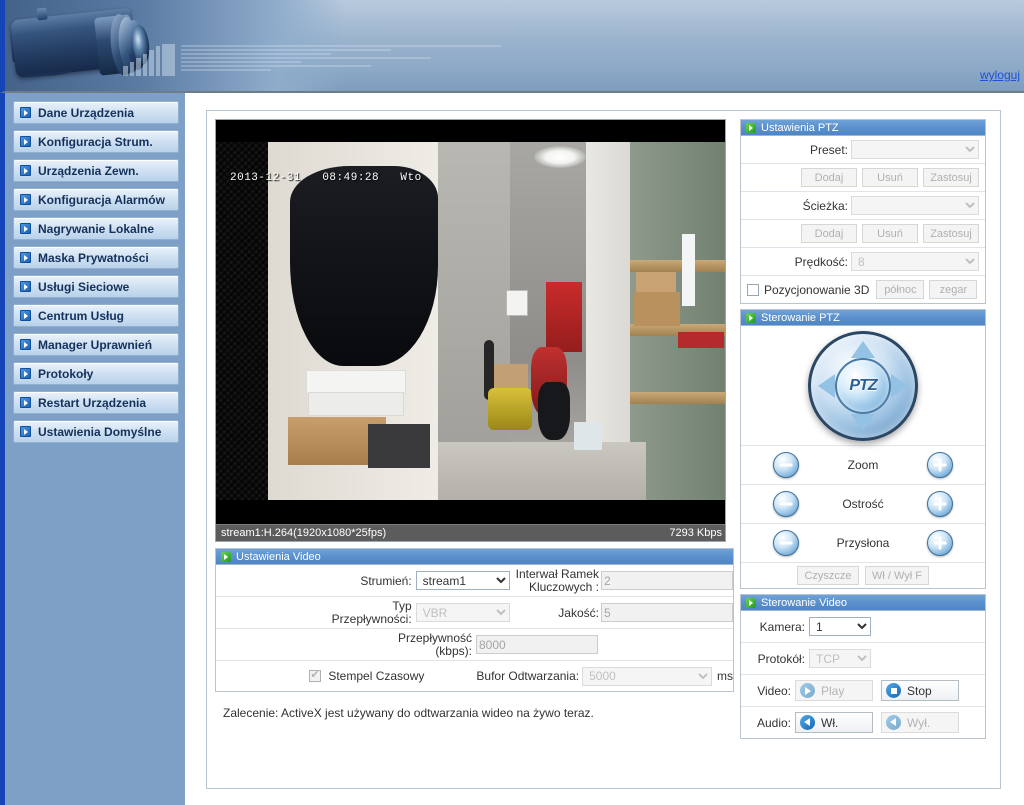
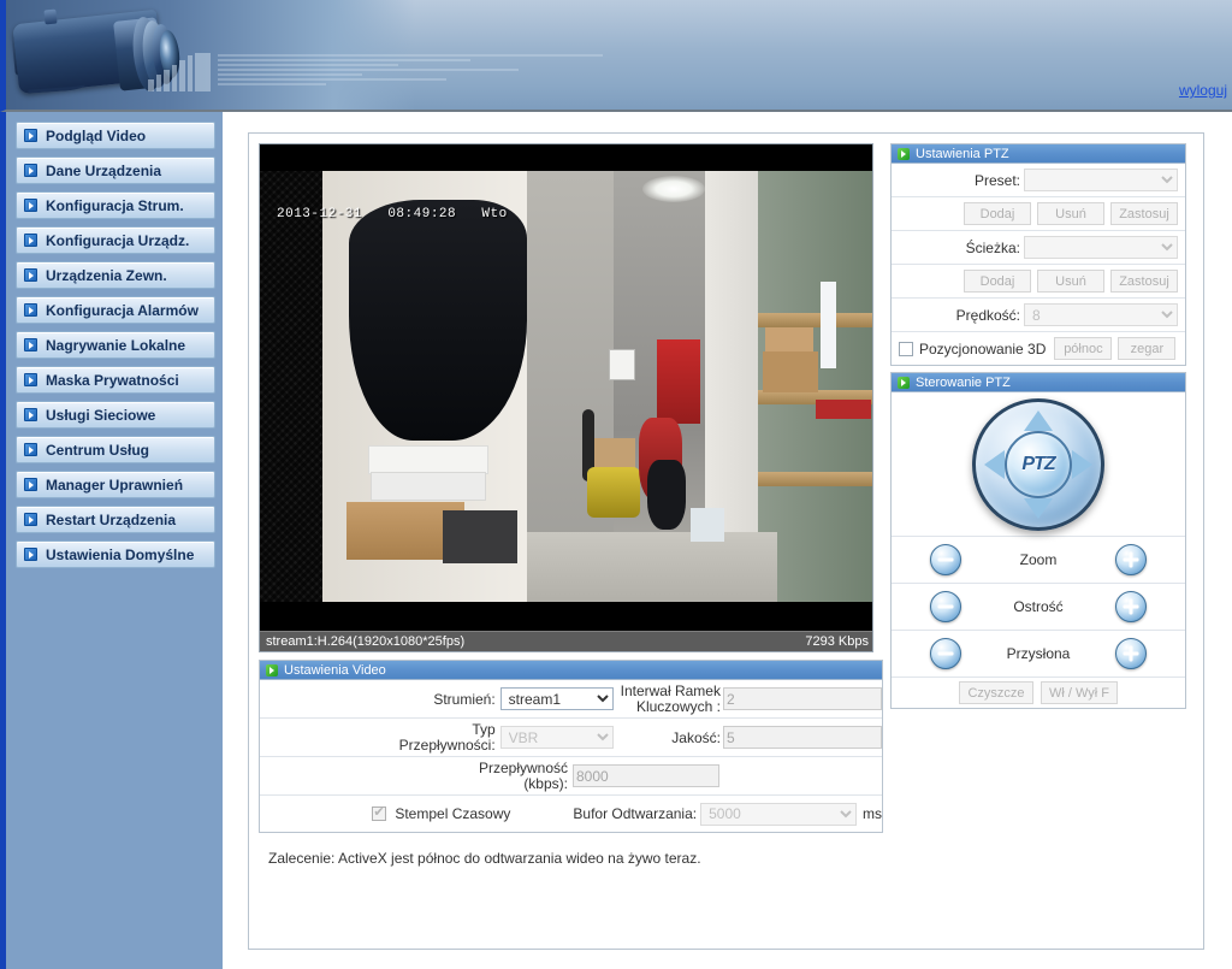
  wyloguj
+ Podgląd Video
  Dane Urządzenia
  Konfiguracja Strum.
+ Konfiguracja Urządz.
  Urządzenia Zewn.
  Konfiguracja Alarmów
  Nagrywanie Lokalne
  Maska Prywatności
  Usługi Sieciowe
  Centrum Usług
  Manager Uprawnień
- Protokoły
  Restart Urządzenia
  Ustawienia Domyślne
  2013-12-31 08:49:28 Wto
  stream1:H.264(1920x1080*25fps)
  7293 Kbps
  Ustawienia Video
  Strumień:
  stream1
  Interwał Ramek
  Kluczowych :
  2
  Typ
  Przepływności:
  VBR
  Jakość:
  5
  Przepływność
  (kbps):
  8000
  Stempel Czasowy
  Bufor Odtwarzania:
  5000
  ms
- Zalecenie: ActiveX jest używany do odtwarzania wideo na żywo teraz.
+ Zalecenie: ActiveX jest północ do odtwarzania wideo na żywo teraz.
  Ustawienia PTZ
  Preset:
  Dodaj
  Usuń
  Zastosuj
  Ścieżka:
  Dodaj
  Usuń
  Zastosuj
  Prędkość:
  8
  Pozycjonowanie 3D
  północ
  zegar
  Sterowanie PTZ
  PTZ
  Zoom
  Ostrość
  Przysłona
  Czyszcze
  Wł / Wył F
- Sterowanie Video
- Kamera:
- 1
- Protokół:
- TCP
- Video:
- Play
- Stop
- Audio:
- Wł.
- Wył.
